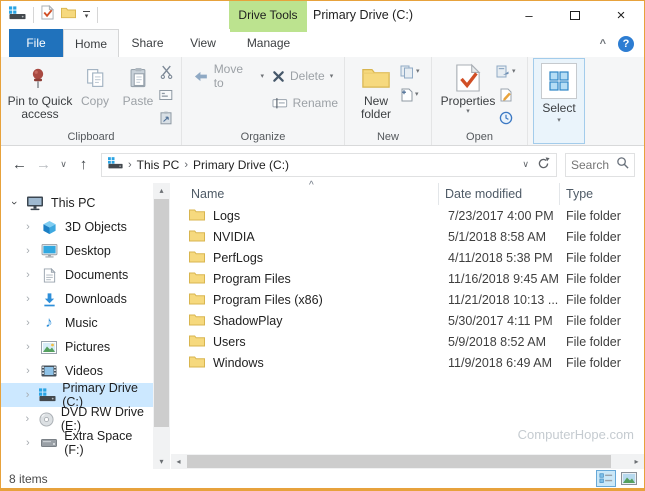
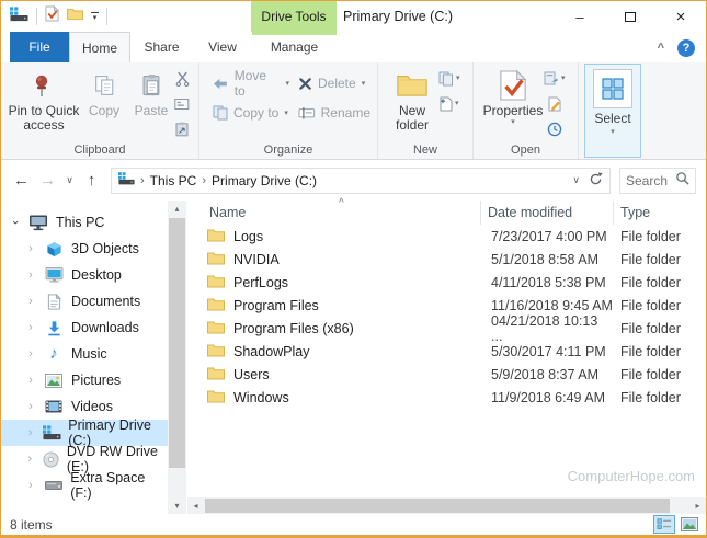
  Drive Tools
  Primary Drive (C:)
  –
  ×
  File
  Home
  Share
  View
  Manage
  ^
  ?
  Pin to Quick access
  Copy
  Paste
  Clipboard
  Move to
+ Copy to
  Delete
  Rename
  Organize
  New folder
  New
  Properties
  Open
  Select
  ←
  →
  ∨
  ↑
  ›
  This PC
  ›
  Primary Drive (C:)
  ∨
  This PC
  ›
  3D Objects
  ›
  Desktop
  ›
  Documents
  ›
  Downloads
  ›
  ♪
  Music
  ›
  Pictures
  ›
  Videos
  ›
  Primary Drive (C:)
  ›
  DVD RW Drive (E:)
  ›
  Extra Space (F:)
  ▴
  ▾
  ^
  Name
  Date modified
  Type
  Logs
  7/23/2017 4:00 PM
  File folder
  NVIDIA
  5/1/2018 8:58 AM
  File folder
  PerfLogs
  4/11/2018 5:38 PM
  File folder
  Program Files
  11/16/2018 9:45 AM
  File folder
  Program Files (x86)
- 11/21/2018 10:13 ...
+ 04/21/2018 10:13 ...
  File folder
  ShadowPlay
  5/30/2017 4:11 PM
  File folder
  Users
- 5/9/2018 8:52 AM
+ 5/9/2018 8:37 AM
  File folder
  Windows
  11/9/2018 6:49 AM
  File folder
  ComputerHope.com
  ◂
  ▸
  8 items
